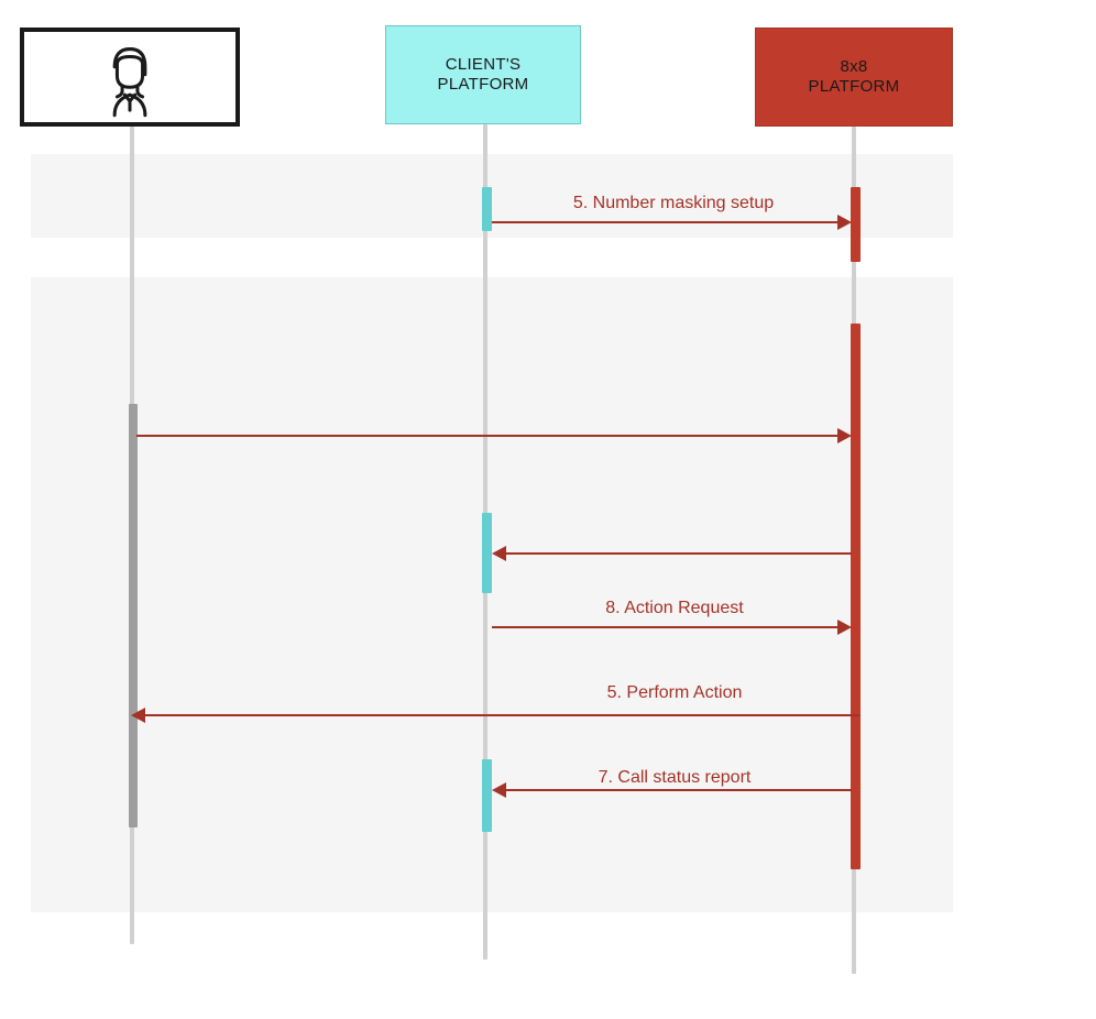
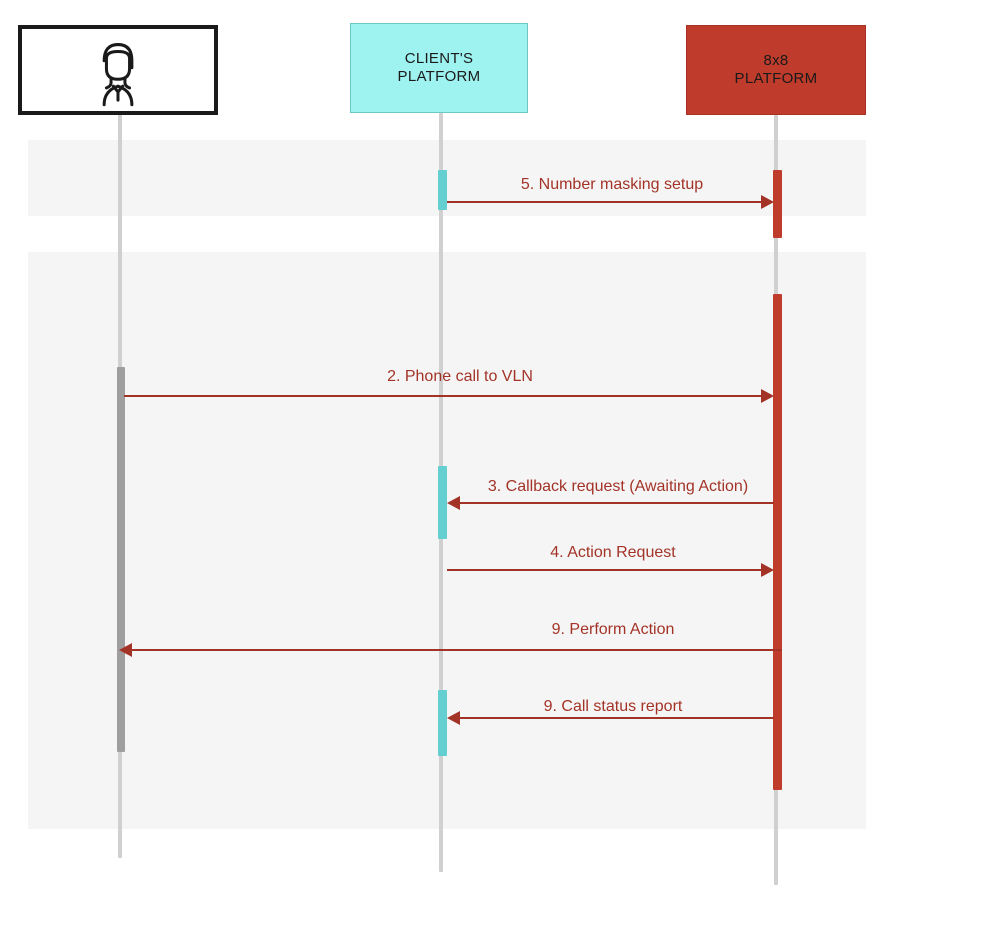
  CLIENT'S
  PLATFORM
  8x8
  PLATFORM
  5. Number masking setup
+ 2. Phone call to VLN
+ 3. Callback request (Awaiting Action)
- 8. Action Request
+ 4. Action Request
- 5. Perform Action
+ 9. Perform Action
- 7. Call status report
+ 9. Call status report
